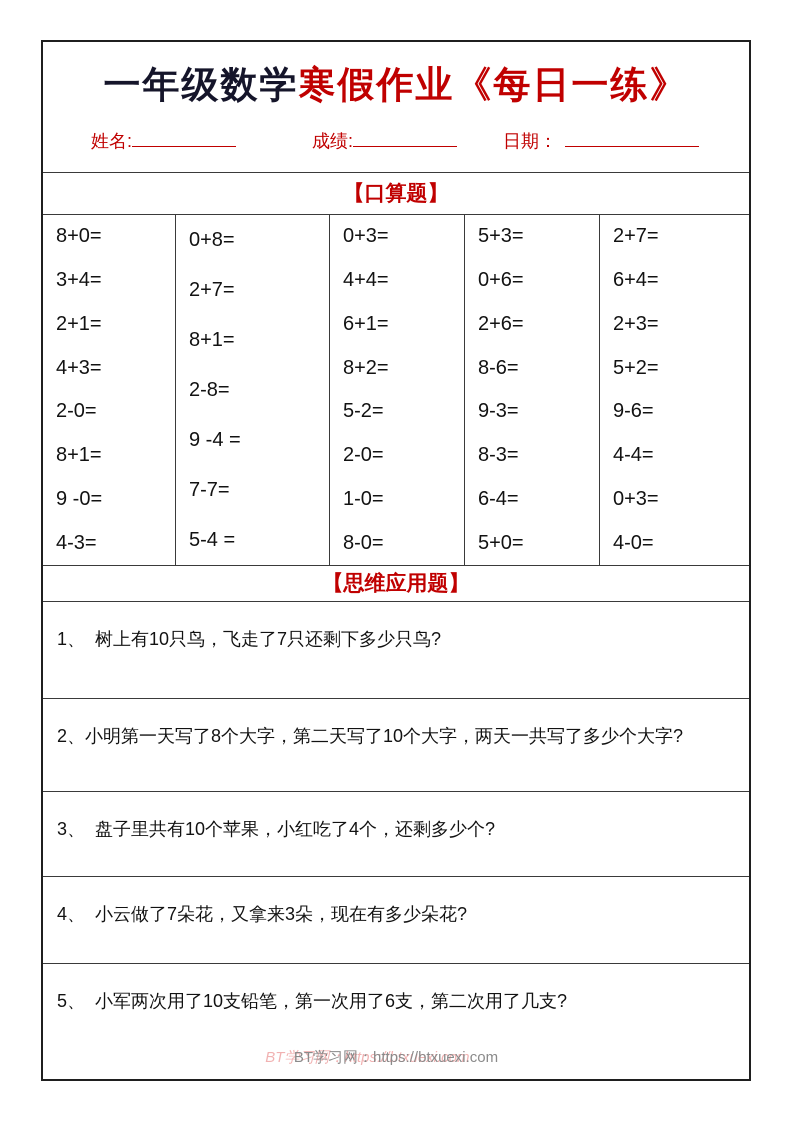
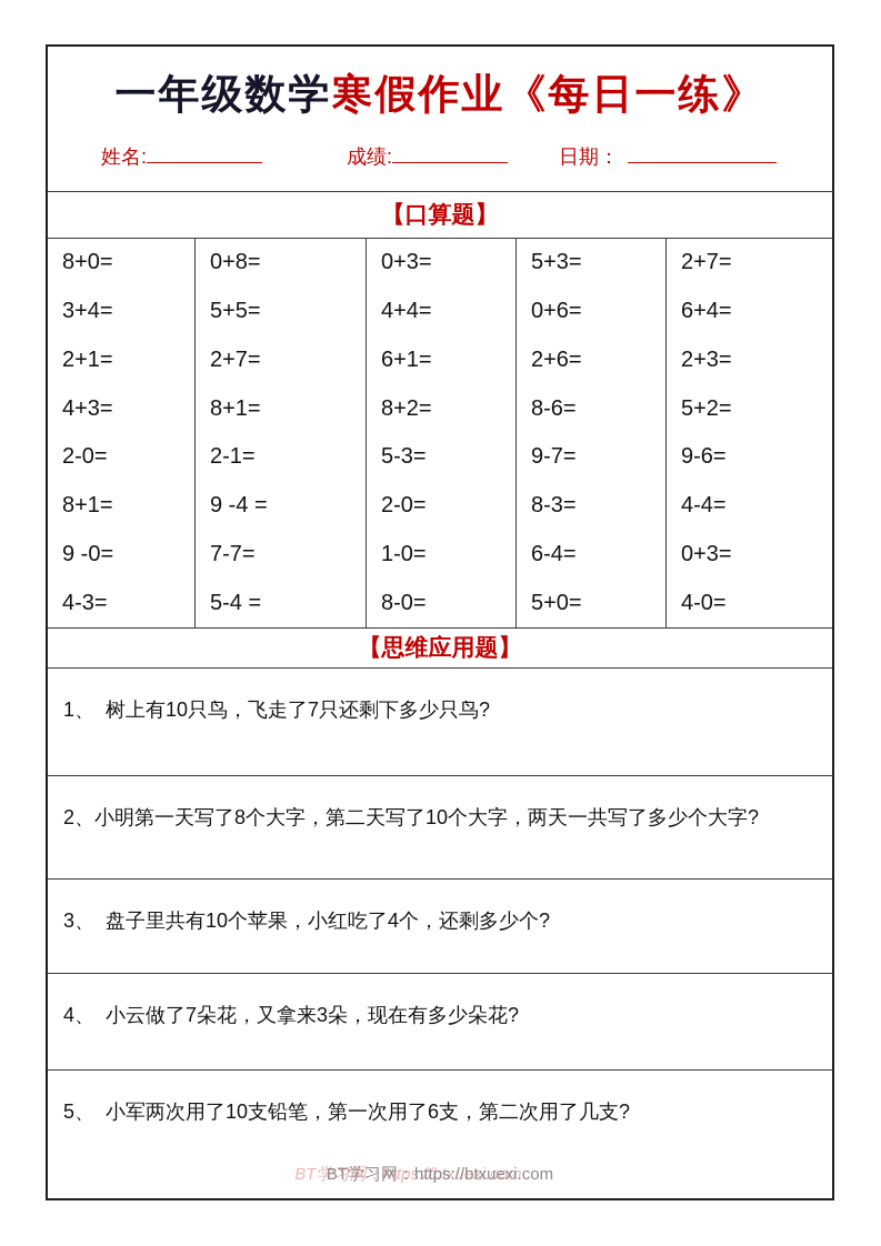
  一年级数学寒假作业《每日一练》
  姓名:
  成绩:
  日期：
  【口算题】
  8+0=
  3+4=
  2+1=
  4+3=
  2-0=
  8+1=
  9 -0=
  4-3=
  0+8=
+ 5+5=
  2+7=
  8+1=
- 2-8=
+ 2-1=
  9 -4 =
  7-7=
  5-4 =
  0+3=
  4+4=
  6+1=
  8+2=
- 5-2=
+ 5-3=
  2-0=
  1-0=
  8-0=
  5+3=
  0+6=
  2+6=
  8-6=
- 9-3=
+ 9-7=
  8-3=
  6-4=
  5+0=
  2+7=
  6+4=
  2+3=
  5+2=
  9-6=
  4-4=
  0+3=
  4-0=
  【思维应用题】
  1、 树上有10只鸟，飞走了7只还剩下多少只鸟?
  2、小明第一天写了8个大字，第二天写了10个大字，两天一共写了多少个大字?
  3、 盘子里共有10个苹果，小红吃了4个，还剩多少个?
  4、 小云做了7朵花，又拿来3朵，现在有多少朵花?
  5、 小军两次用了10支铅笔，第一次用了6支，第二次用了几支?
  BT学习网：https://btxuexi.com
  BT学习网：https://btxuexi.com
